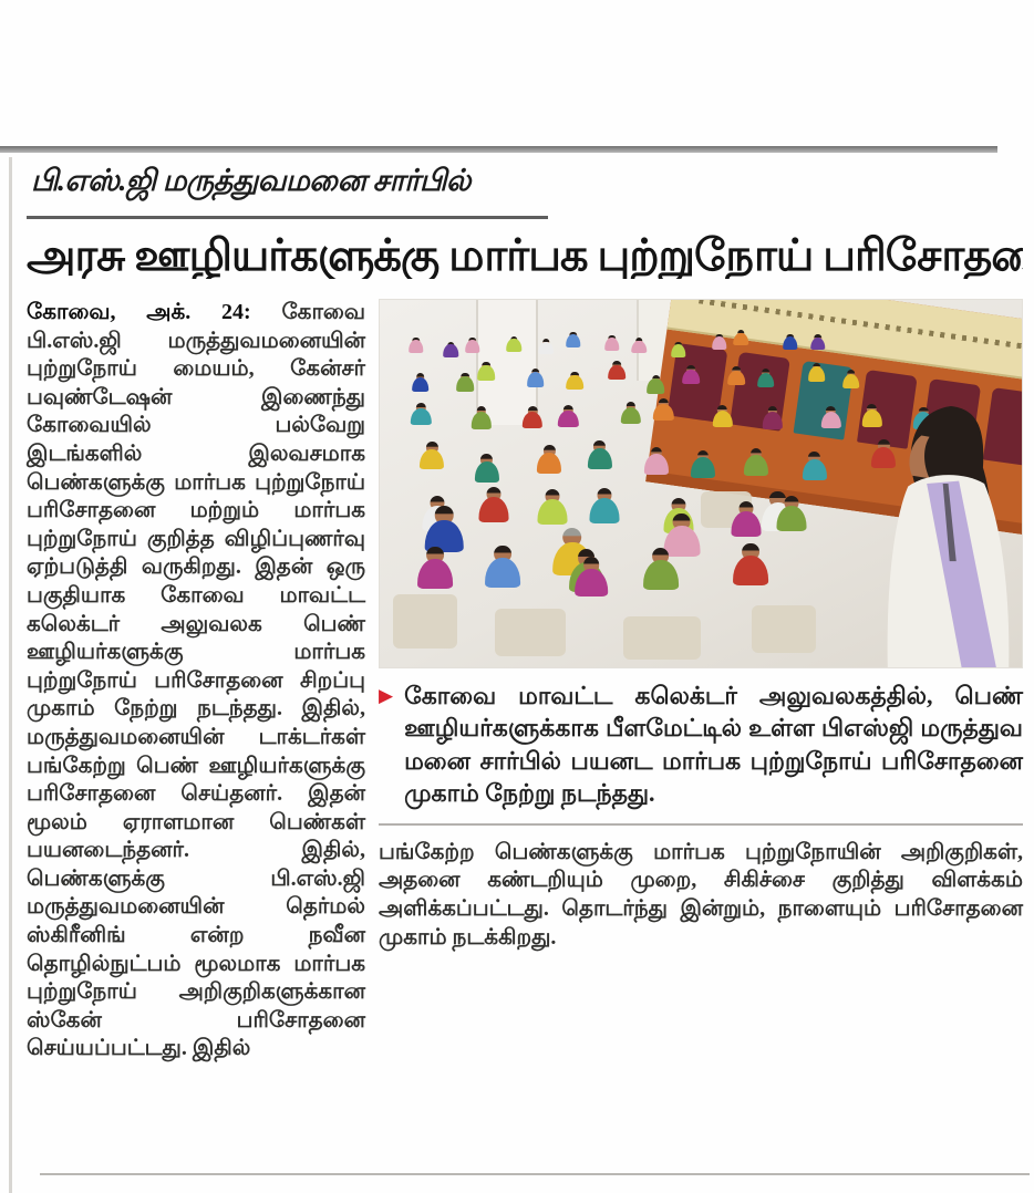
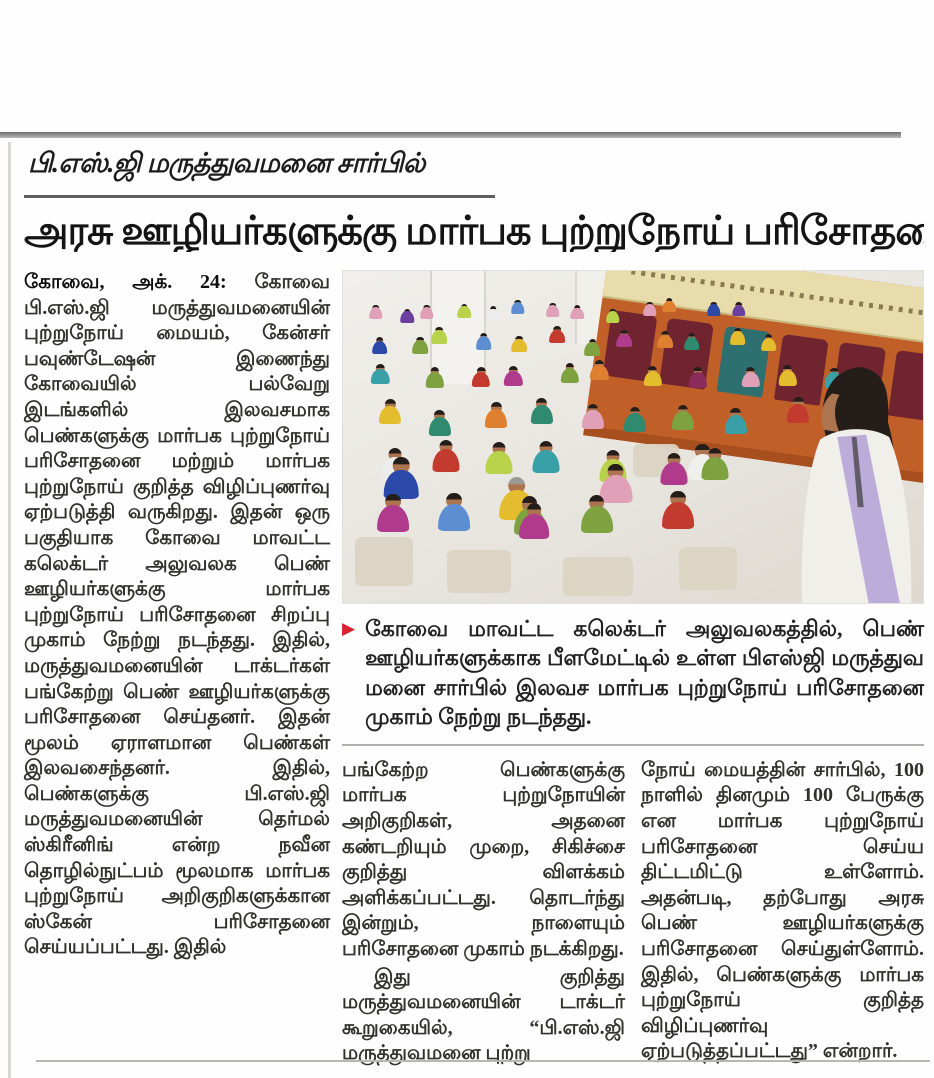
  பி.எஸ்.ஜி மருத்துவமனை சார்பில்
  அரசு ஊழியர்களுக்கு மார்பக புற்றுநோய் பரிசோத
- கோவை, அக். 24: கோவை பி.எஸ்.ஜி மருத்துவமனையின் புற்றுநோய் மையம், கேன்சர் பவுண்டேஷன் இணைந்து கோவையில் பல்வேறு இடங்களில் இலவசமாக பெண்களுக்கு மார்பக புற்றுநோய் பரிசோதனை மற்றும் மார்பக புற்றுநோய் குறித்த விழிப்புணர்வு ஏற்படுத்தி வருகிறது. இதன் ஒரு பகுதியாக கோவை மாவட்ட கலெக்டர் அலுவலக பெண் ஊழியர்களுக்கு மார்பக புற்றுநோய் பரிசோதனை சிறப்பு முகாம் நேற்று நடந்தது. இதில், மருத்துவமனையின் டாக்டர்கள் பங்கேற்று பெண் ஊழியர்களுக்கு பரிசோதனை செய்தனர். இதன் மூலம் ஏராளமான பெண்கள் பயனடைந்தனர். இதில், பெண்களுக்கு பி.எஸ்.ஜி மருத்துவமனையின் தெர்மல் ஸ்கிரீனிங் என்ற நவீன தொழில்நுட்பம் மூலமாக மார்பக புற்றுநோய் அறிகுறிகளுக்கான ஸ்கேன் பரிசோதனை செய்யப்பட்டது. இதில்
+ கோவை, அக். 24: கோவை பி.எஸ்.ஜி மருத்துவமனையின் புற்றுநோய் மையம், கேன்சர் பவுண்டேஷன் இணைந்து கோவையில் பல்வேறு இடங்களில் இலவசமாக பெண்களுக்கு மார்பக புற்றுநோய் பரிசோதனை மற்றும் மார்பக புற்றுநோய் குறித்த விழிப்புணர்வு ஏற்படுத்தி வருகிறது. இதன் ஒரு பகுதியாக கோவை மாவட்ட கலெக்டர் அலுவலக பெண் ஊழியர்களுக்கு மார்பக புற்றுநோய் பரிசோதனை சிறப்பு முகாம் நேற்று நடந்தது. இதில், மருத்துவமனையின் டாக்டர்கள் பங்கேற்று பெண் ஊழியர்களுக்கு பரிசோதனை செய்தனர். இதன் மூலம் ஏராளமான பெண்கள் இலவசைந்தனர். இதில், பெண்களுக்கு பி.எஸ்.ஜி மருத்துவமனையின் தெர்மல் ஸ்கிரீனிங் என்ற நவீன தொழில்நுட்பம் மூலமாக மார்பக புற்றுநோய் அறிகுறிகளுக்கான ஸ்கேன் பரிசோதனை செய்யப்பட்டது. இதில்
  ▶
- கோவை மாவட்ட கலெக்டர் அலுவலகத்தில், பெண் ஊழியர்களுக்காக பீளமேட்டில் உள்ள பிஎஸ்ஜி மருத்துவ மனை சார்பில் பயனட மார்பக புற்றுநோய் பரிசோதனை முகாம் நேற்று நடந்தது.
+ கோவை மாவட்ட கலெக்டர் அலுவலகத்தில், பெண் ஊழியர்களுக்காக பீளமேட்டில் உள்ள பிஎஸ்ஜி மருத்துவ மனை சார்பில் இலவச மார்பக புற்றுநோய் பரிசோதனை முகாம் நேற்று நடந்தது.
  பங்கேற்ற பெண்களுக்கு மார்பக புற்றுநோயின் அறிகுறிகள், அதனை கண்டறியும் முறை, சிகிச்சை குறித்து விளக்கம் அளிக்கப்பட்டது. தொடர்ந்து இன்றும், நாளையும் பரிசோதனை முகாம் நடக்கிறது.
+ இது குறித்து மருத்துவமனையின் டாக்டர் கூறுகையில், “பி.எஸ்.ஜி மருத்துவமனை புற்று
+ நோய் மையத்தின் சார்பில், 100 நாளில் தினமும் 100 பேருக்கு என மார்பக புற்றுநோய் பரிசோதனை செய்ய திட்டமிட்டு உள்ளோம். அதன்படி, தற்போது அரசு பெண் ஊழியர்களுக்கு பரிசோதனை செய்துள்ளோம். இதில், பெண்களுக்கு மார்பக புற்றுநோய் குறித்த விழிப்புணர்வு ஏற்படுத்தப்பட்டது” என்றார்.
